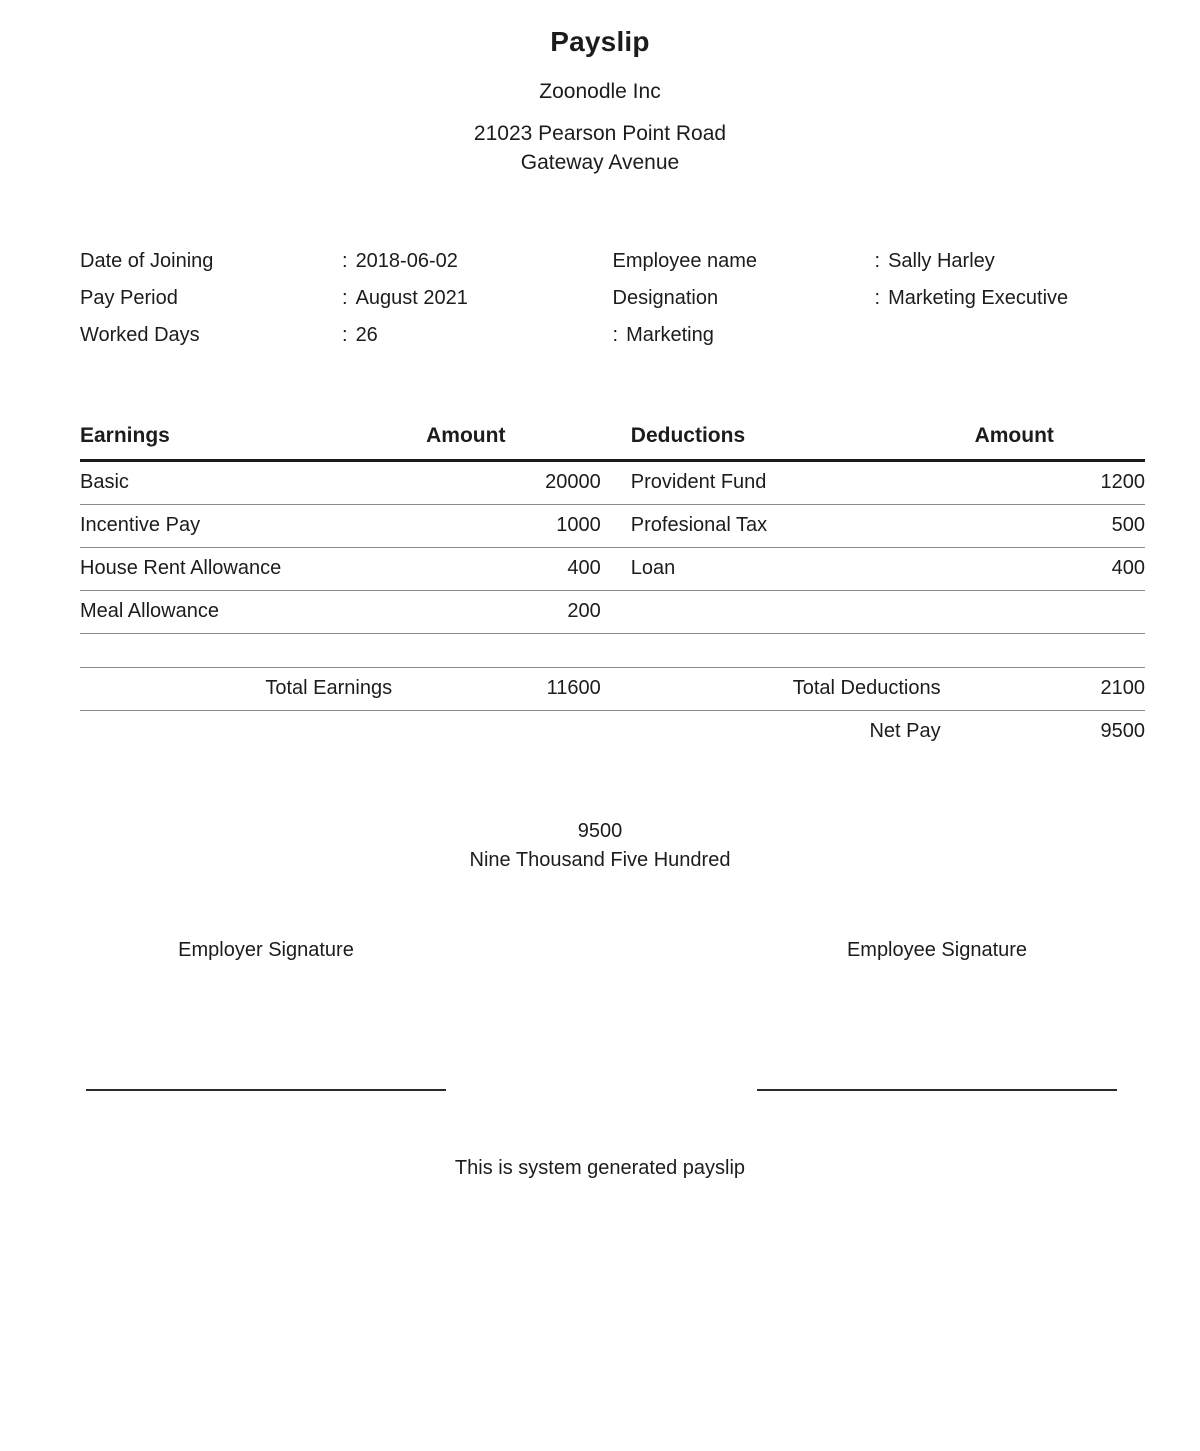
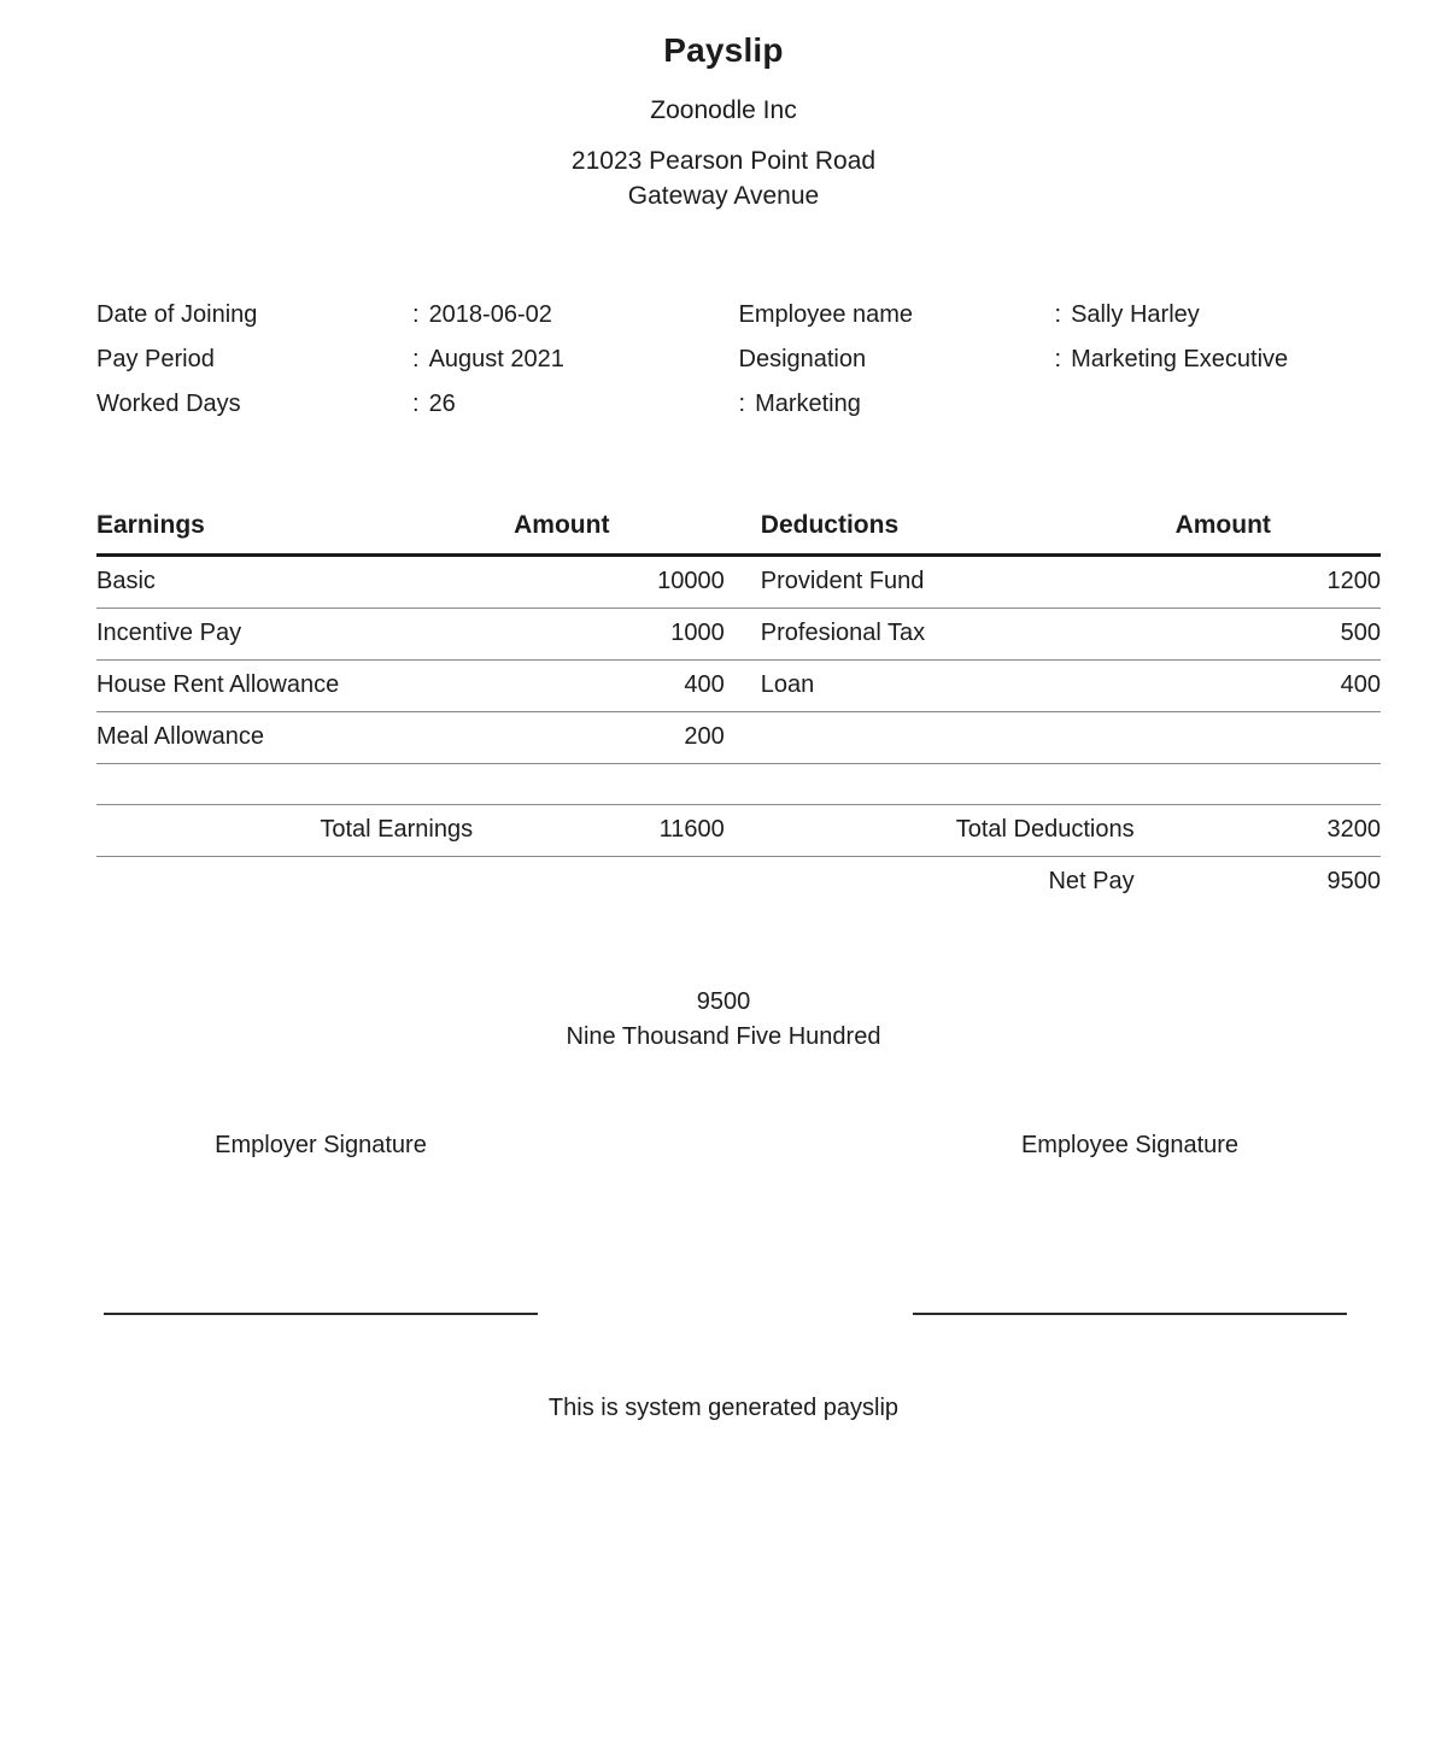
  Payslip
  Zoonodle Inc
  21023 Pearson Point Road
  Gateway Avenue
  Date of Joining
  :
  2018-06-02
  Pay Period
  :
  August 2021
  Worked Days
  :
  26
  Employee name
  :
  Sally Harley
  Designation
  :
  Marketing Executive
  :
  Marketing
  Earnings	Amount	Deductions	Amount
- Basic	20000	Provident Fund	1200
+ Basic	10000	Provident Fund	1200
  Incentive Pay	1000	Profesional Tax	500
  House Rent Allowance	400	Loan	400
  Meal Allowance	200
- Total Earnings	11600	Total Deductions	2100
+ Total Earnings	11600	Total Deductions	3200
  		Net Pay	9500
  9500
  Nine Thousand Five Hundred
  Employer Signature
  Employee Signature
  This is system generated payslip
